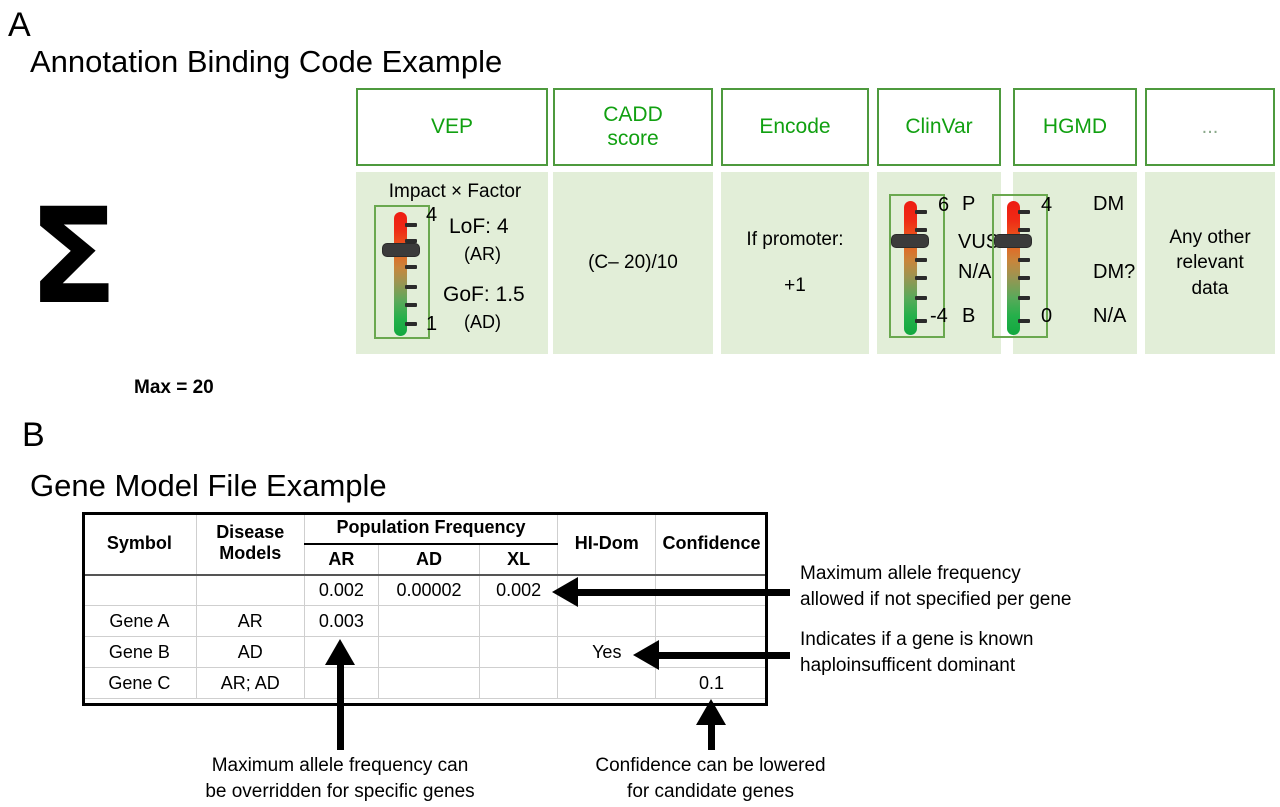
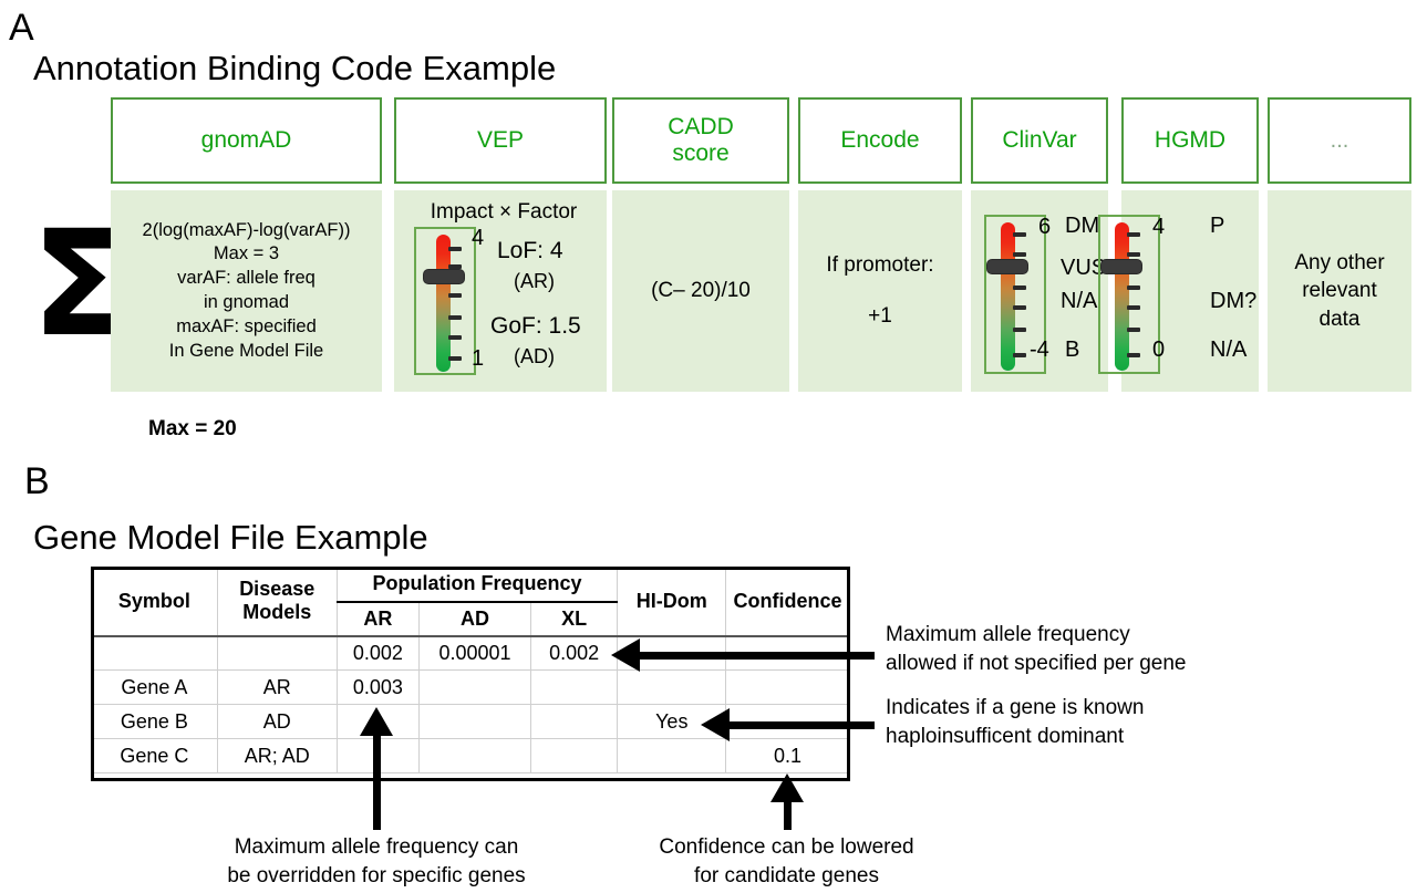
  A
  Annotation Binding Code Example
  Σ
  Max = 20
+ gnomAD
+ 2(log(maxAF)-log(varAF))
+ Max = 3
+ varAF: allele freq
+ in gnomad
+ maxAF: specified
+ In Gene Model File
  VEP
  Impact × Factor
  4
  1
  LoF: 4
  (AR)
  GoF: 1.5
  (AD)
  CADD
  score
  (C– 20)/10
  Encode
  If promoter:
  +1
  ClinVar
  6
  -4
- P
+ DM
  VUS
  N/A
  B
  HGMD
  4
  0
- DM
+ P
  DM?
  N/A
  ...
  Any other
  relevant
  data
  B
  Gene Model File Example
  Symbol	Disease Models	Population Frequency	HI-Dom	Confidence
  AR	AD	XL
- 		0.002	0.00002	0.002
+ 		0.002	0.00001	0.002
  Gene A	AR	0.003
  Gene B	AD				Yes
  Gene C	AR; AD					0.1
  Maximum allele frequency
  allowed if not specified per gene
  Indicates if a gene is known
  haploinsufficent dominant
  Maximum allele frequency can
  be overridden for specific genes
  Confidence can be lowered
  for candidate genes
